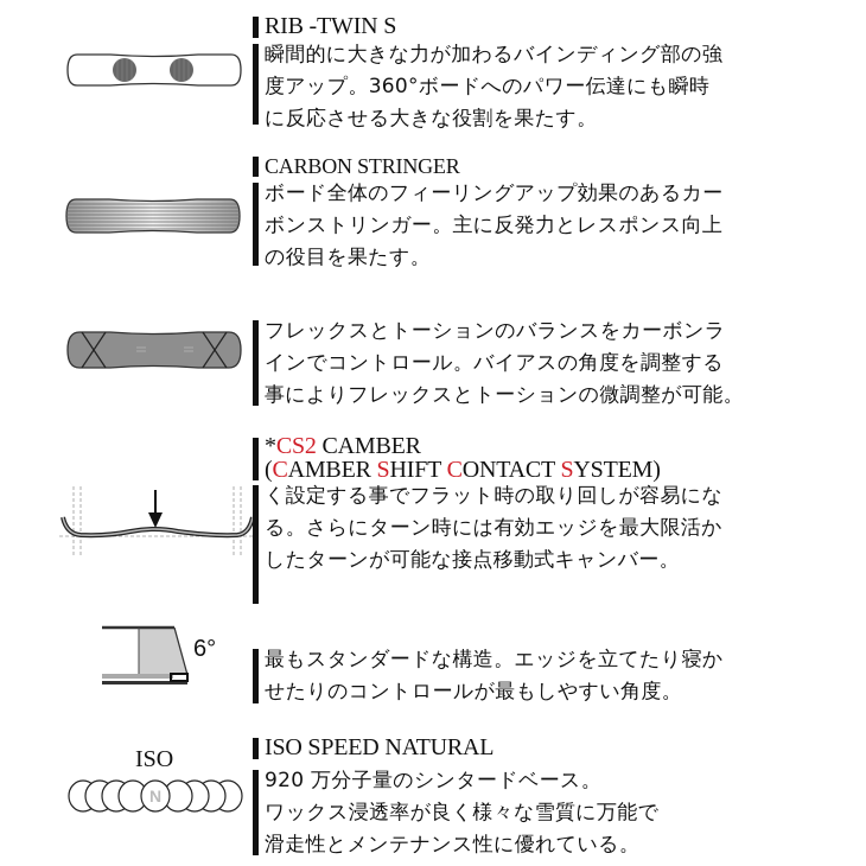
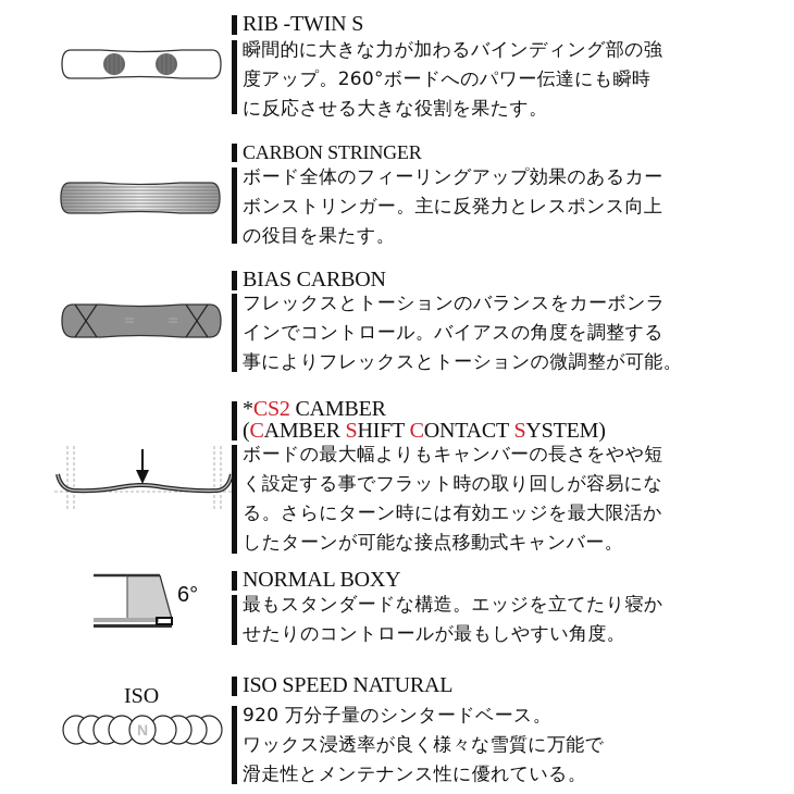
  RIB -TWIN S
  瞬間的に大きな力が加わるバインディング部の強
- 度アップ。360°ボードへのパワー伝達にも瞬時
+ 度アップ。260°ボードへのパワー伝達にも瞬時
  に反応させる大きな役割を果たす。
  CARBON STRINGER
  ボード全体のフィーリングアップ効果のあるカー
  ボンストリンガー。主に反発力とレスポンス向上
  の役目を果たす。
+ BIAS CARBON
  フレックスとトーションのバランスをカーボンラ
  インでコントロール。バイアスの角度を調整する
  事によりフレックスとトーションの微調整が可能。
  *CS2 CAMBER
  (CAMBER SHIFT CONTACT SYSTEM)
+ ボードの最大幅よりもキャンバーの長さをやや短
  く設定する事でフラット時の取り回しが容易にな
  る。さらにターン時には有効エッジを最大限活か
  したターンが可能な接点移動式キャンバー。
  6°
+ NORMAL BOXY
  最もスタンダードな構造。エッジを立てたり寝か
  せたりのコントロールが最もしやすい角度。
  ISO
  N
  ISO SPEED NATURAL
  920 万分子量のシンタードベース。
  ワックス浸透率が良く様々な雪質に万能で
  滑走性とメンテナンス性に優れている。
